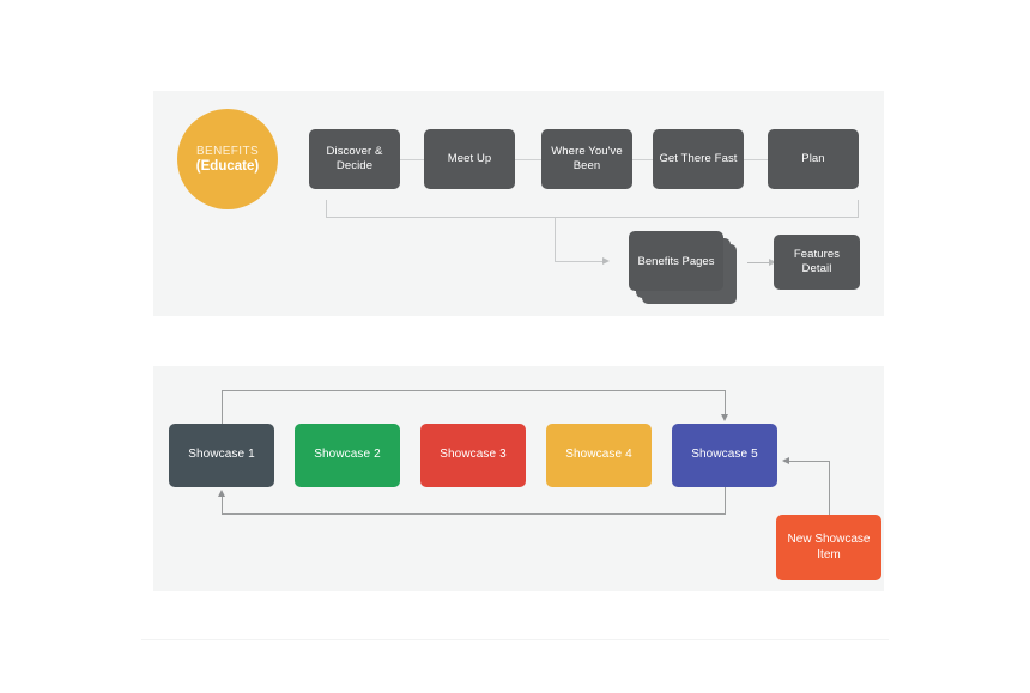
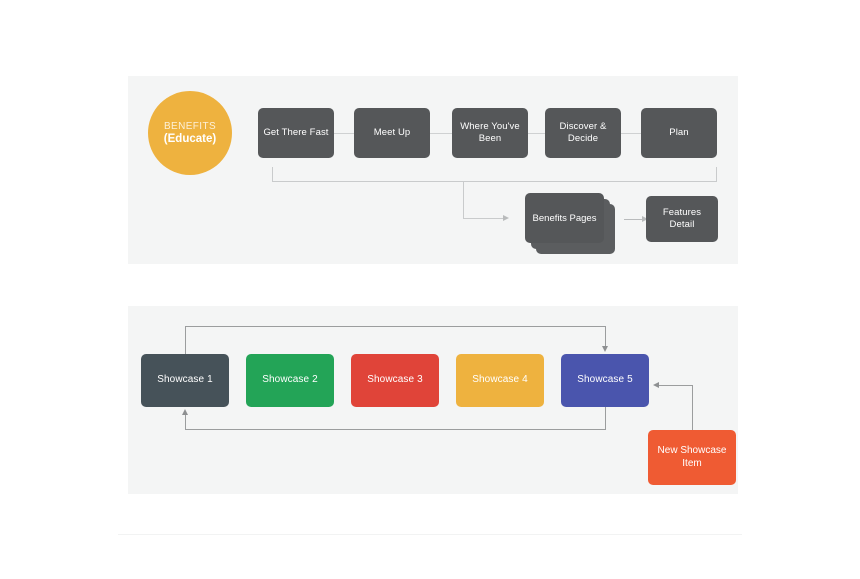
  BENEFITS
  (Educate)
- Discover & Decide
+ Get There Fast
  Meet Up
  Where You've Been
- Get There Fast
+ Discover & Decide
  Plan
  Benefits Pages
  Features Detail
  Showcase 1
  Showcase 2
  Showcase 3
  Showcase 4
  Showcase 5
  New Showcase Item
